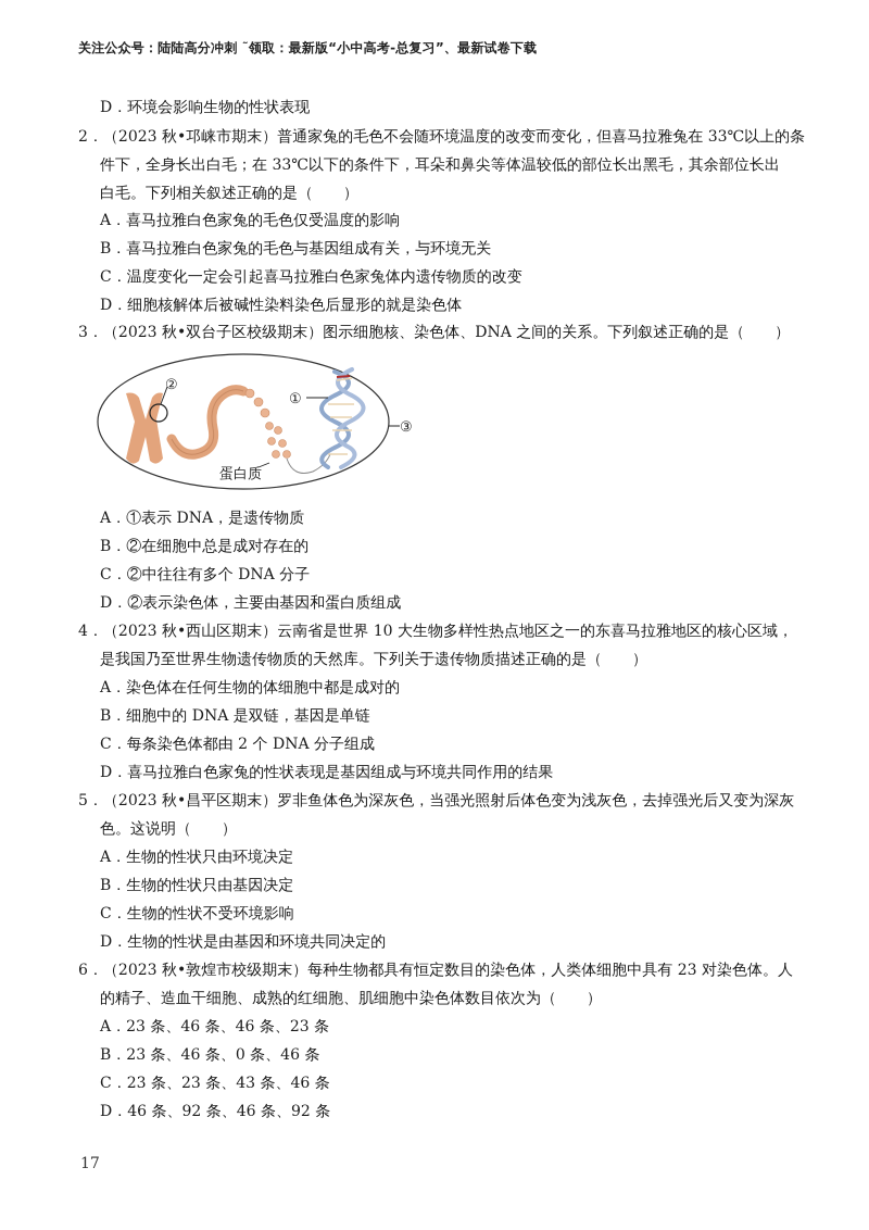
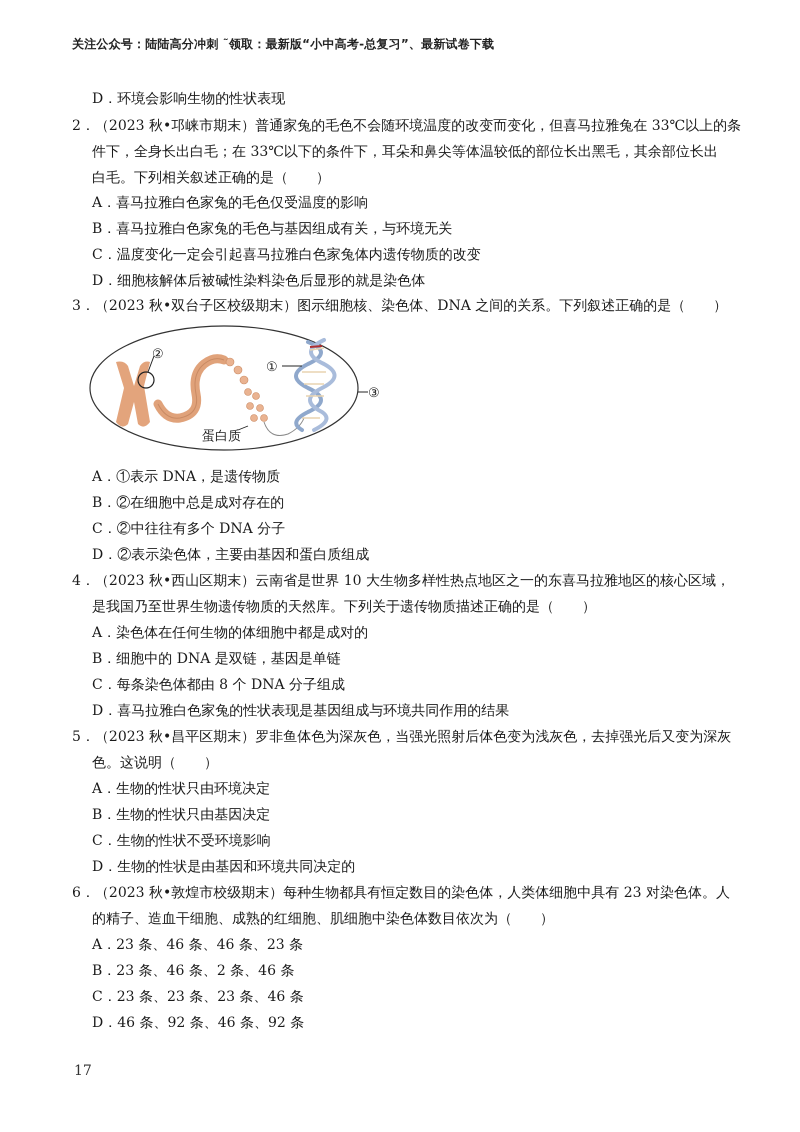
  关注公众号：陆陆高分冲刺 ˜领取：最新版“小中高考-总复习”、最新试卷下载
  D．环境会影响生物的性状表现
  2．（2023 秋•邛崃市期末）普通家兔的毛色不会随环境温度的改变而变化，但喜马拉雅兔在 33℃以上的条
  件下，全身长出白毛；在 33℃以下的条件下，耳朵和鼻尖等体温较低的部位长出黑毛，其余部位长出
  白毛。下列相关叙述正确的是（ ）
  A．喜马拉雅白色家兔的毛色仅受温度的影响
  B．喜马拉雅白色家兔的毛色与基因组成有关，与环境无关
  C．温度变化一定会引起喜马拉雅白色家兔体内遗传物质的改变
  D．细胞核解体后被碱性染料染色后显形的就是染色体
  3．（2023 秋•双台子区校级期末）图示细胞核、染色体、DNA 之间的关系。下列叙述正确的是（ ）
  ①
  ②
  ③
  蛋白质
  A．①表示 DNA，是遗传物质
  B．②在细胞中总是成对存在的
  C．②中往往有多个 DNA 分子
  D．②表示染色体，主要由基因和蛋白质组成
  4．（2023 秋•西山区期末）云南省是世界 10 大生物多样性热点地区之一的东喜马拉雅地区的核心区域，
  是我国乃至世界生物遗传物质的天然库。下列关于遗传物质描述正确的是（ ）
  A．染色体在任何生物的体细胞中都是成对的
  B．细胞中的 DNA 是双链，基因是单链
- C．每条染色体都由 2 个 DNA 分子组成
+ C．每条染色体都由 8 个 DNA 分子组成
  D．喜马拉雅白色家兔的性状表现是基因组成与环境共同作用的结果
  5．（2023 秋•昌平区期末）罗非鱼体色为深灰色，当强光照射后体色变为浅灰色，去掉强光后又变为深灰
  色。这说明（ ）
  A．生物的性状只由环境决定
  B．生物的性状只由基因决定
  C．生物的性状不受环境影响
  D．生物的性状是由基因和环境共同决定的
  6．（2023 秋•敦煌市校级期末）每种生物都具有恒定数目的染色体，人类体细胞中具有 23 对染色体。人
  的精子、造血干细胞、成熟的红细胞、肌细胞中染色体数目依次为（ ）
  A．23 条、46 条、46 条、23 条
- B．23 条、46 条、0 条、46 条
+ B．23 条、46 条、2 条、46 条
- C．23 条、23 条、43 条、46 条
+ C．23 条、23 条、23 条、46 条
  D．46 条、92 条、46 条、92 条
  17
